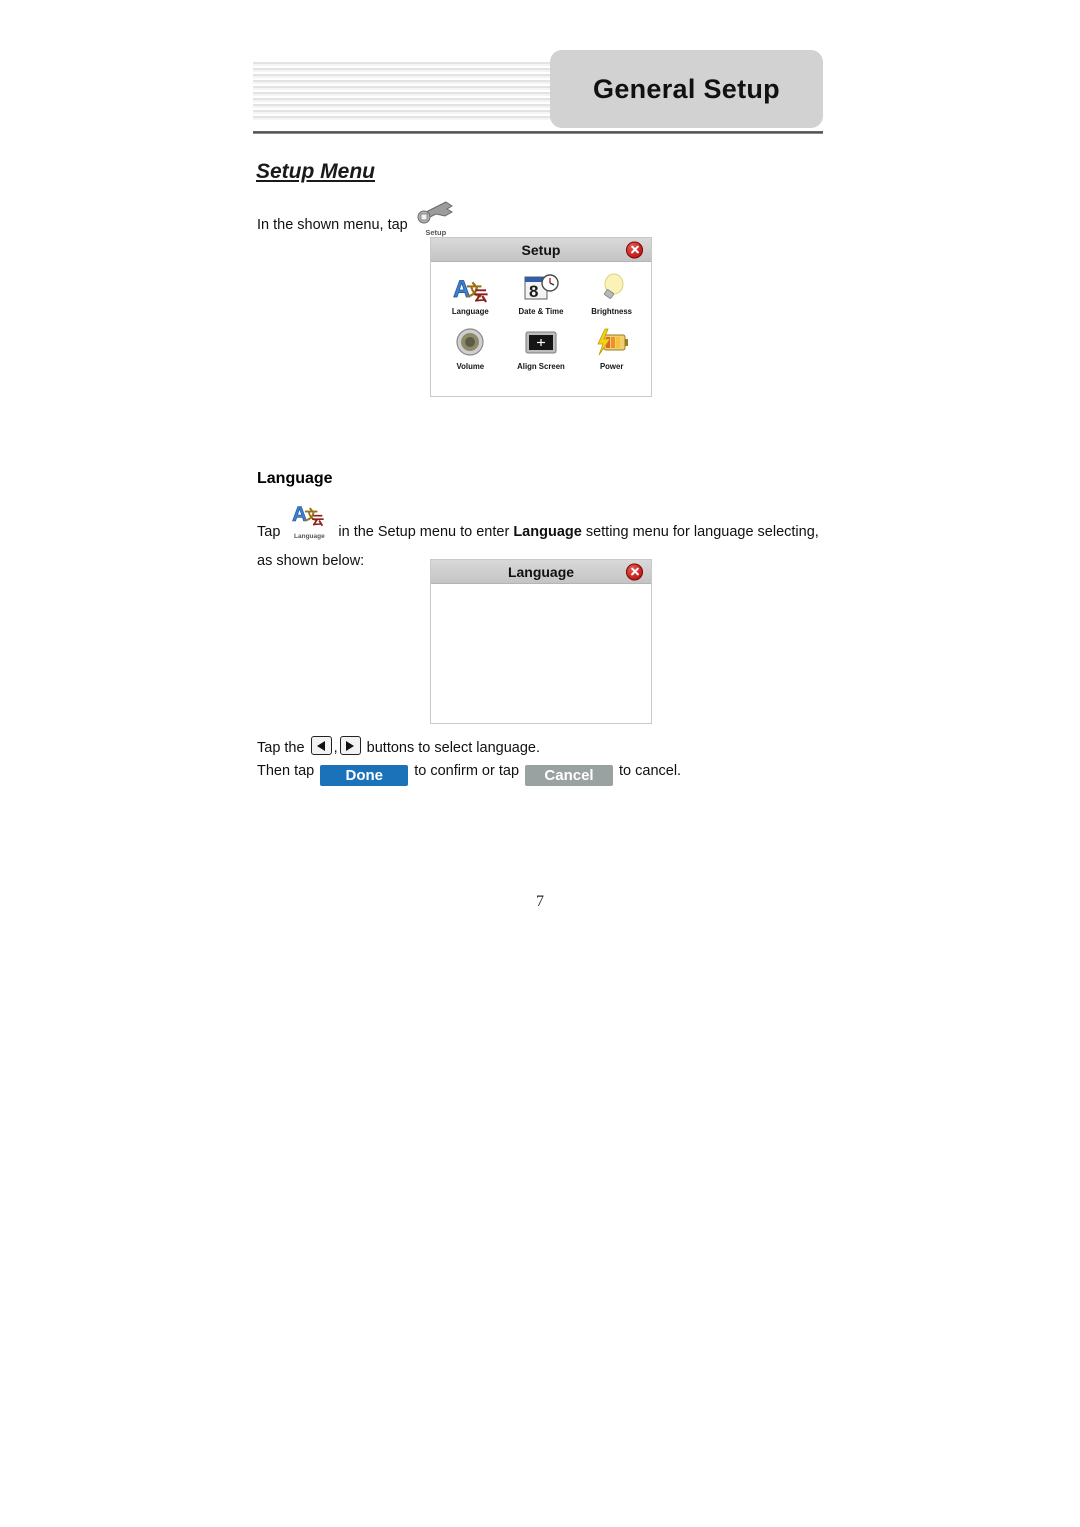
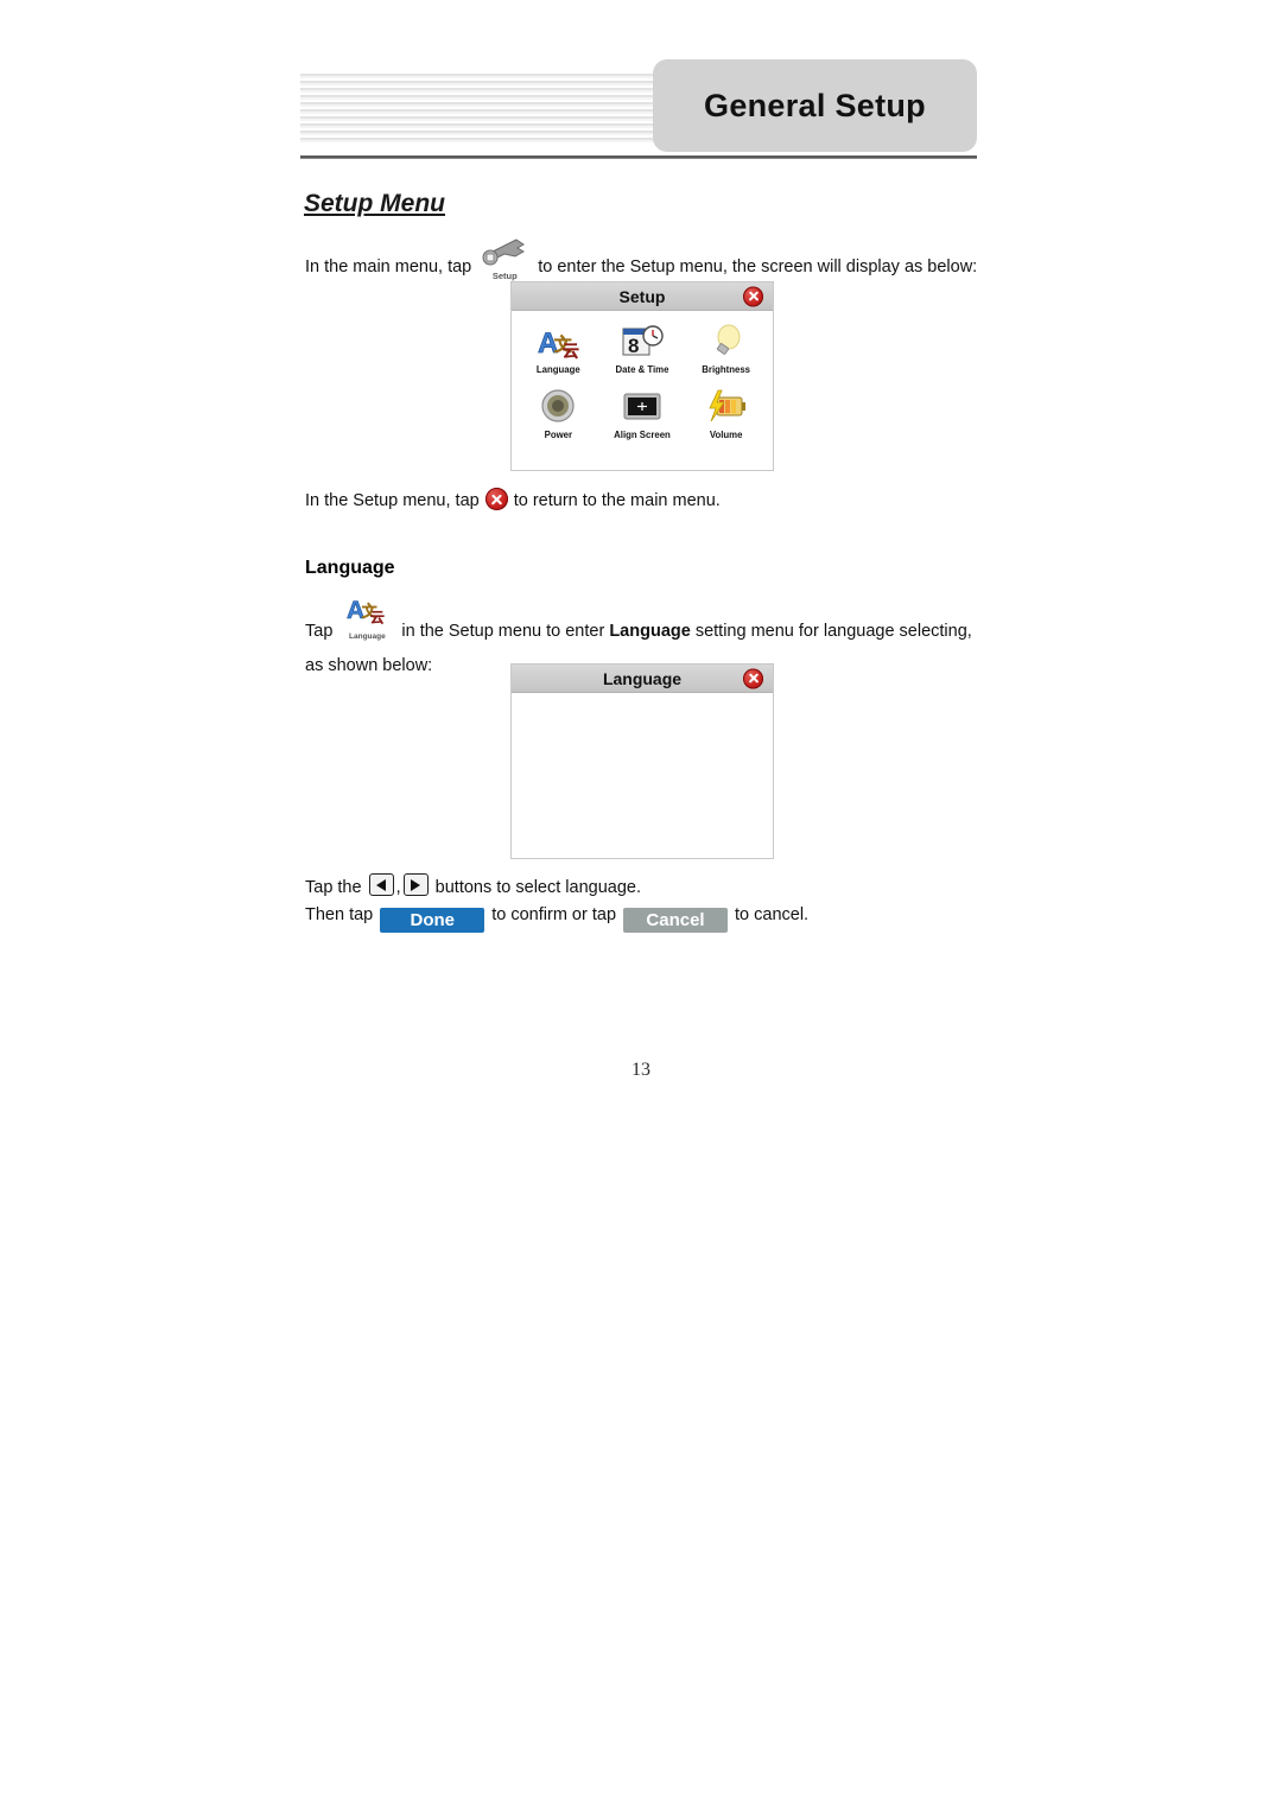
  General Setup
  Setup Menu
- In the shown menu, tap
+ In the main menu, tap
  Setup
+ to enter the Setup menu, the screen will display as below:
  Setup
  A
  文
  云
  Language
  8
  Date & Time
  Brightness
- Volume
+ Power
  Align Screen
- Power
+ Volume
+ In the Setup menu, tap to return to the main menu.
  Language
  Tap
  A
  文
  云
  in the Setup menu to enter Language setting menu for language selecting, as shown below:
  Language
  Tap the , buttons to select language.
  Then tap Done to confirm or tap Cancel to cancel.
- 7
+ 13
